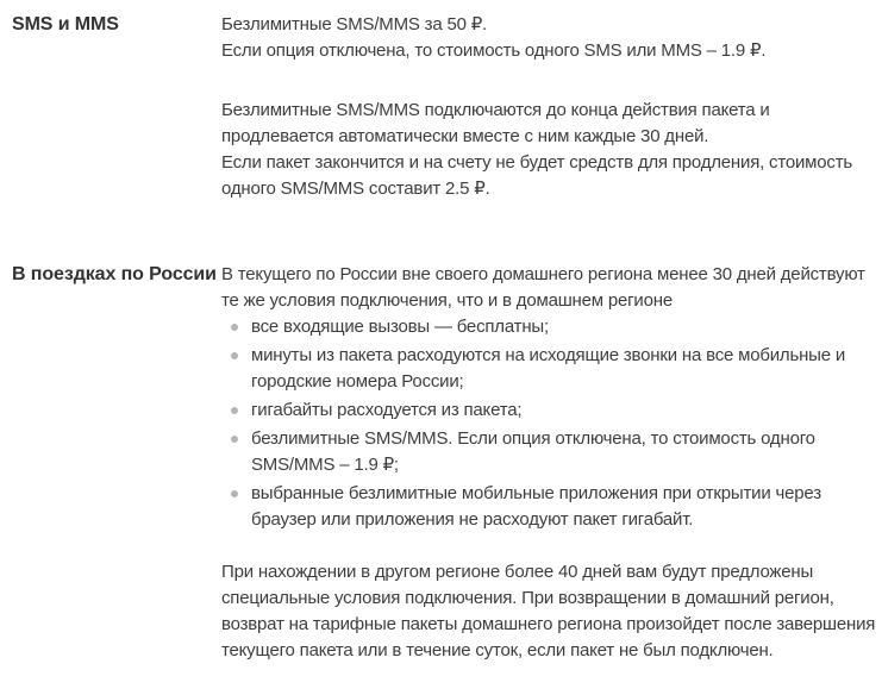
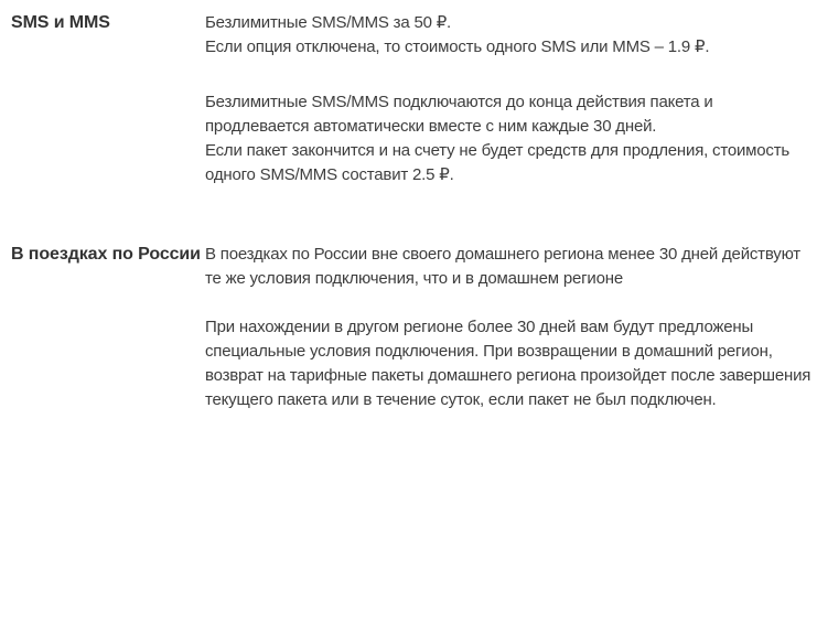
  SMS и MMS
  Безлимитные SMS/MMS за 50 ₽.
  Если опция отключена, то стоимость одного SMS или MMS – 1.9 ₽.
  Безлимитные SMS/MMS подключаются до конца действия пакета и продлевается автоматически вместе с ним каждые 30 дней.
  Если пакет закончится и на счету не будет средств для продления, стоимость одного SMS/MMS составит 2.5 ₽.
  В поездках по России
- В текущего по России вне своего домашнего региона менее 30 дней действуют те же условия подключения, что и в домашнем регионе
+ В поездках по России вне своего домашнего региона менее 30 дней действуют те же условия подключения, что и в домашнем регионе
- все входящие вызовы — бесплатны;
- минуты из пакета расходуются на исходящие звонки на все мобильные и городские номера России;
- гигабайты расходуется из пакета;
- безлимитные SMS/MMS. Если опция отключена, то стоимость одного SMS/MMS – 1.9 ₽;
- выбранные безлимитные мобильные приложения при открытии через браузер или приложения не расходуют пакет гигабайт.
- При нахождении в другом регионе более 40 дней вам будут предложены специальные условия подключения. При возвращении в домашний регион, возврат на тарифные пакеты домашнего региона произойдет после завершения текущего пакета или в течение суток, если пакет не был подключен.
+ При нахождении в другом регионе более 30 дней вам будут предложены специальные условия подключения. При возвращении в домашний регион, возврат на тарифные пакеты домашнего региона произойдет после завершения текущего пакета или в течение суток, если пакет не был подключен.
